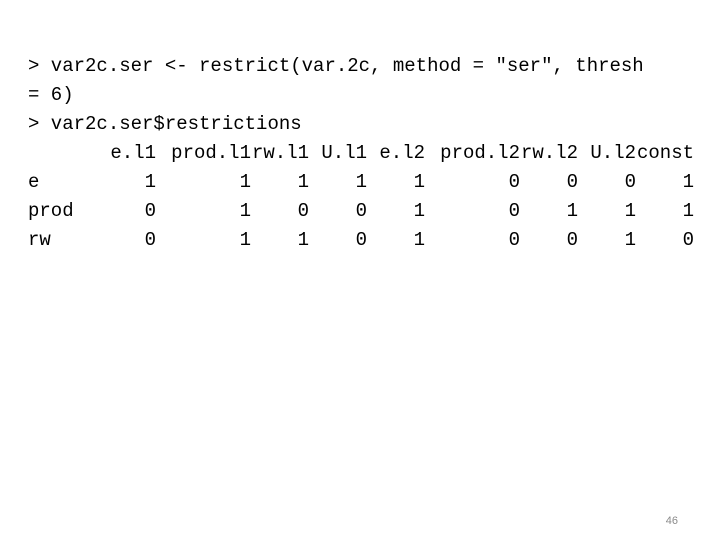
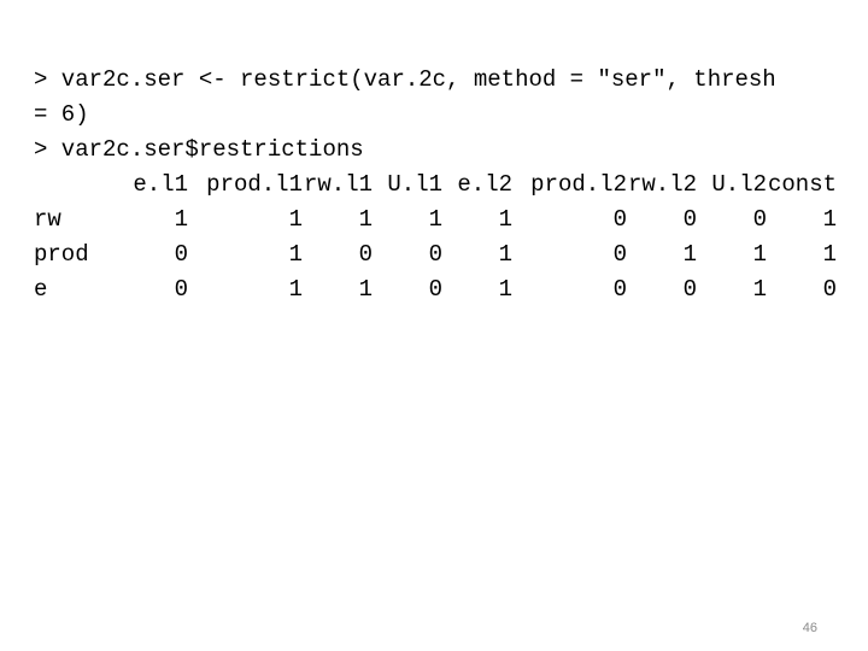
  > var2c.ser <- restrict(var.2c, method = "ser", thresh
  = 6)
  > var2c.ser$restrictions
  	e.l1	prod.l1	rw.l1	U.l1	e.l2	prod.l2	rw.l2	U.l2	const
- e	1	1	1	1	1	0	0	0	1
+ rw	1	1	1	1	1	0	0	0	1
  prod	0	1	0	0	1	0	1	1	1
- rw	0	1	1	0	1	0	0	1	0
+ e	0	1	1	0	1	0	0	1	0
  46
